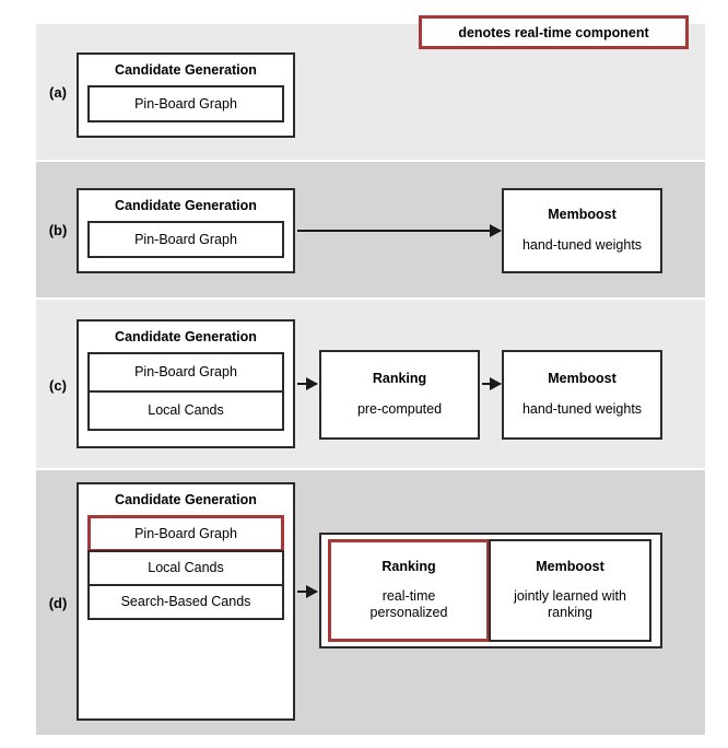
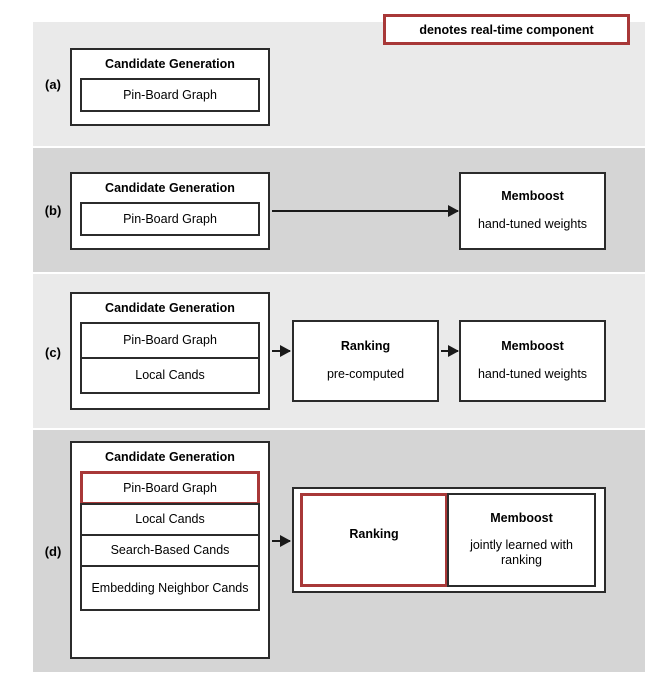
  denotes real-time component
  (a)
  (b)
  (c)
  (d)
  Candidate Generation
  Pin-Board Graph
  Candidate Generation
  Pin-Board Graph
  Memboost
  hand-tuned weights
  Candidate Generation
  Pin-Board Graph
  Local Cands
  Ranking
  pre-computed
  Memboost
  hand-tuned weights
  Candidate Generation
  Pin-Board Graph
  Local Cands
  Search-Based Cands
+ Embedding Neighbor Cands
  Ranking
- real-time personalized
  Memboost
  jointly learned with ranking
